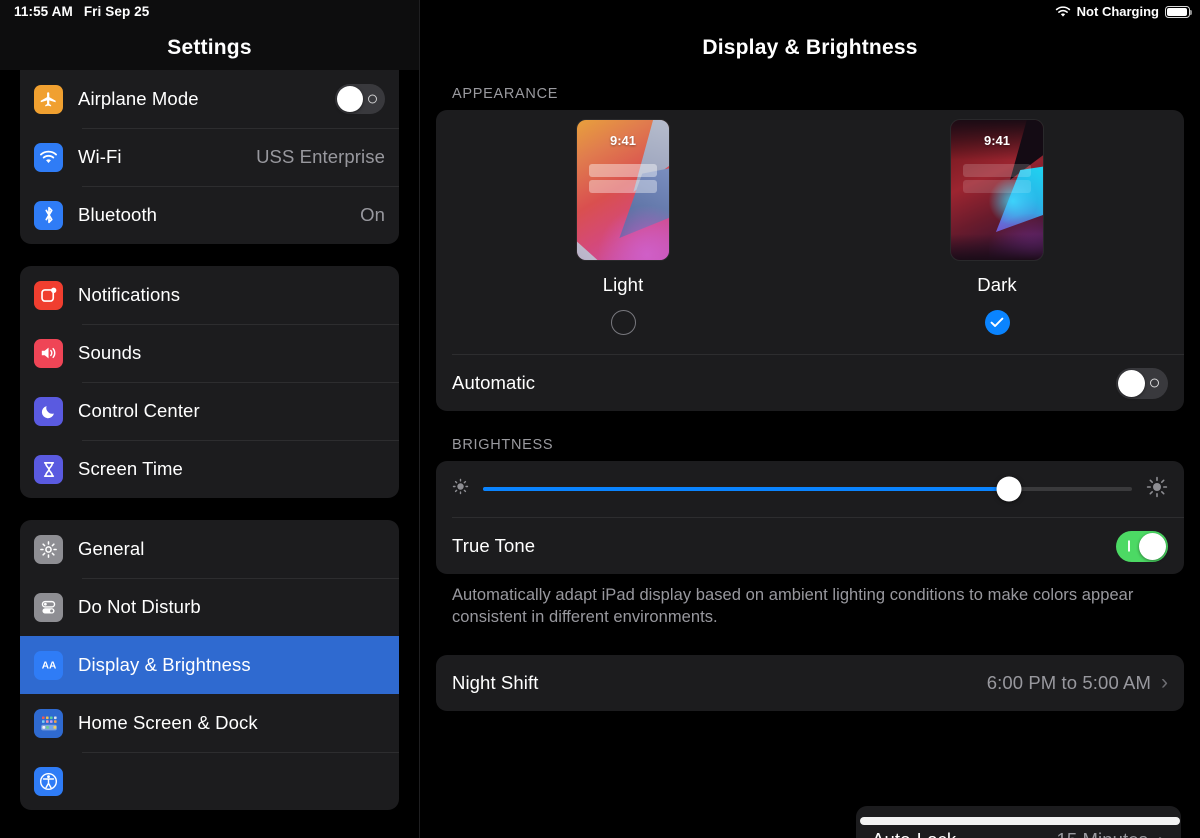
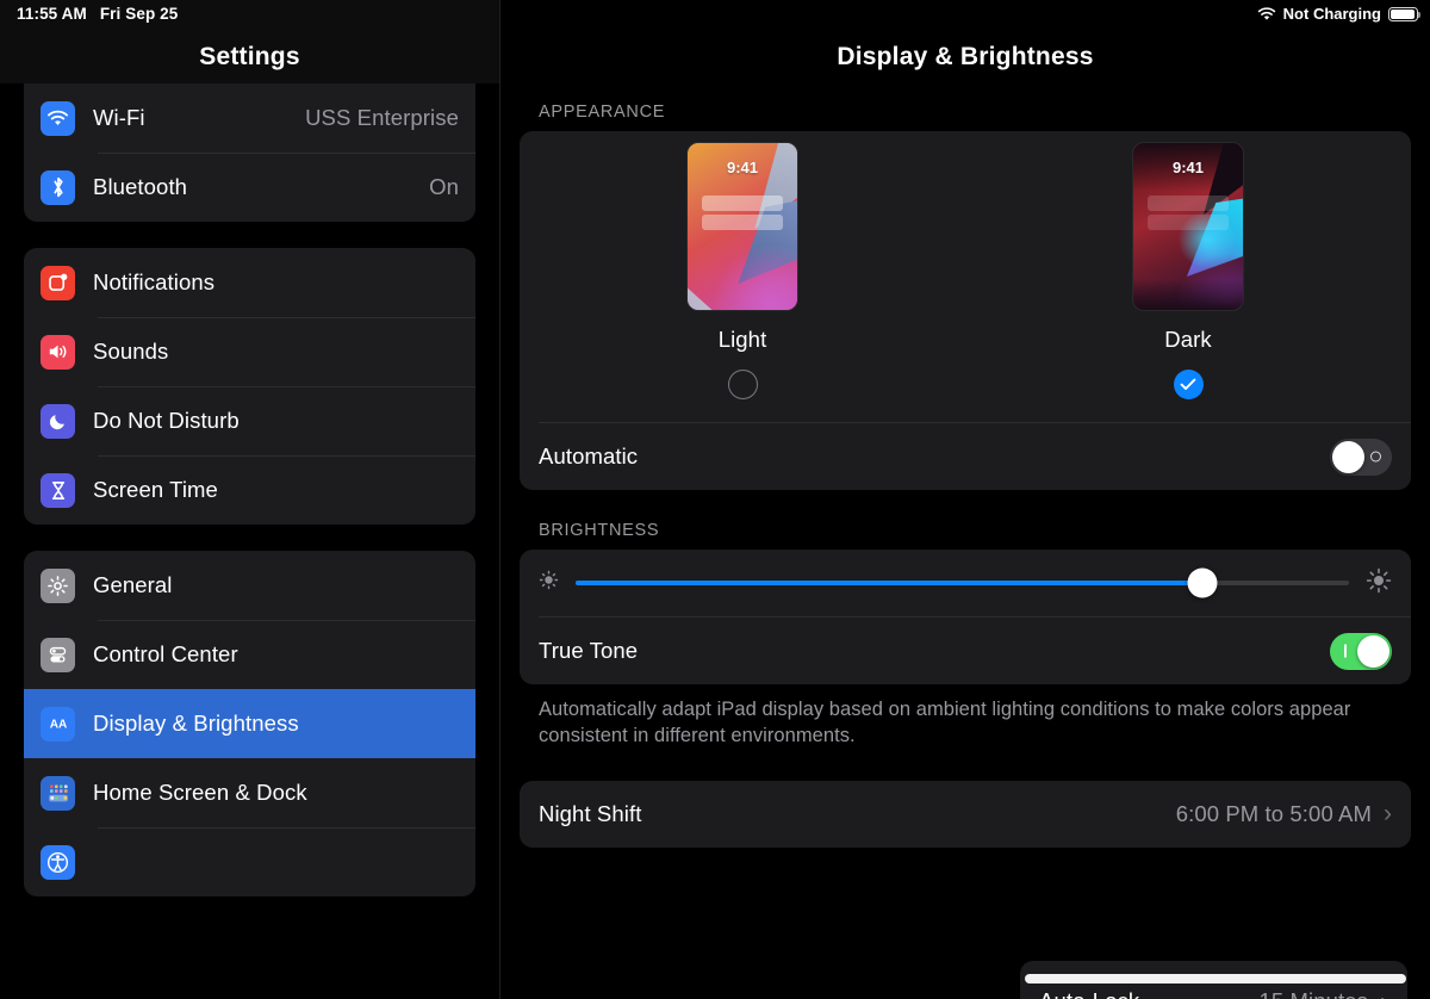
  11:55 AM
  Fri Sep 25
  Not Charging
  Settings
- Airplane Mode
  Wi-Fi
  USS Enterprise
  Bluetooth
  On
  Notifications
  Sounds
- Control Center
+ Do Not Disturb
  Screen Time
  General
- Do Not Disturb
+ Control Center
  AA
  Display & Brightness
  Home Screen & Dock
  Display & Brightness
  APPEARANCE
  9:41
  Light
  9:41
  Dark
  Automatic
  BRIGHTNESS
  True Tone
  Automatically adapt iPad display based on ambient lighting conditions to make colors appear consistent in different environments.
  Night Shift
  6:00 PM to 5:00 AM
  ›
